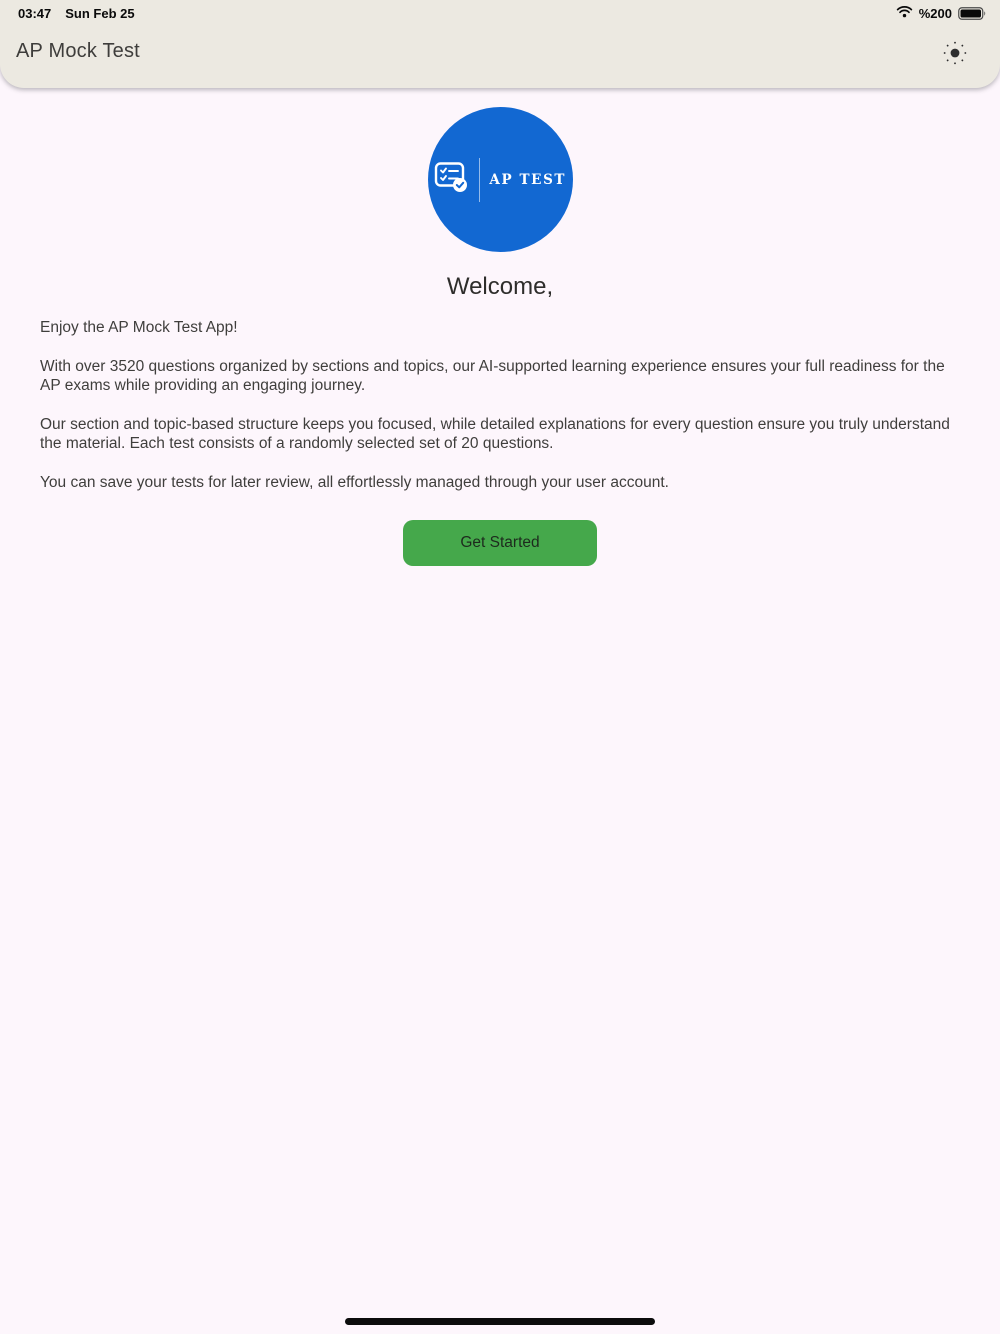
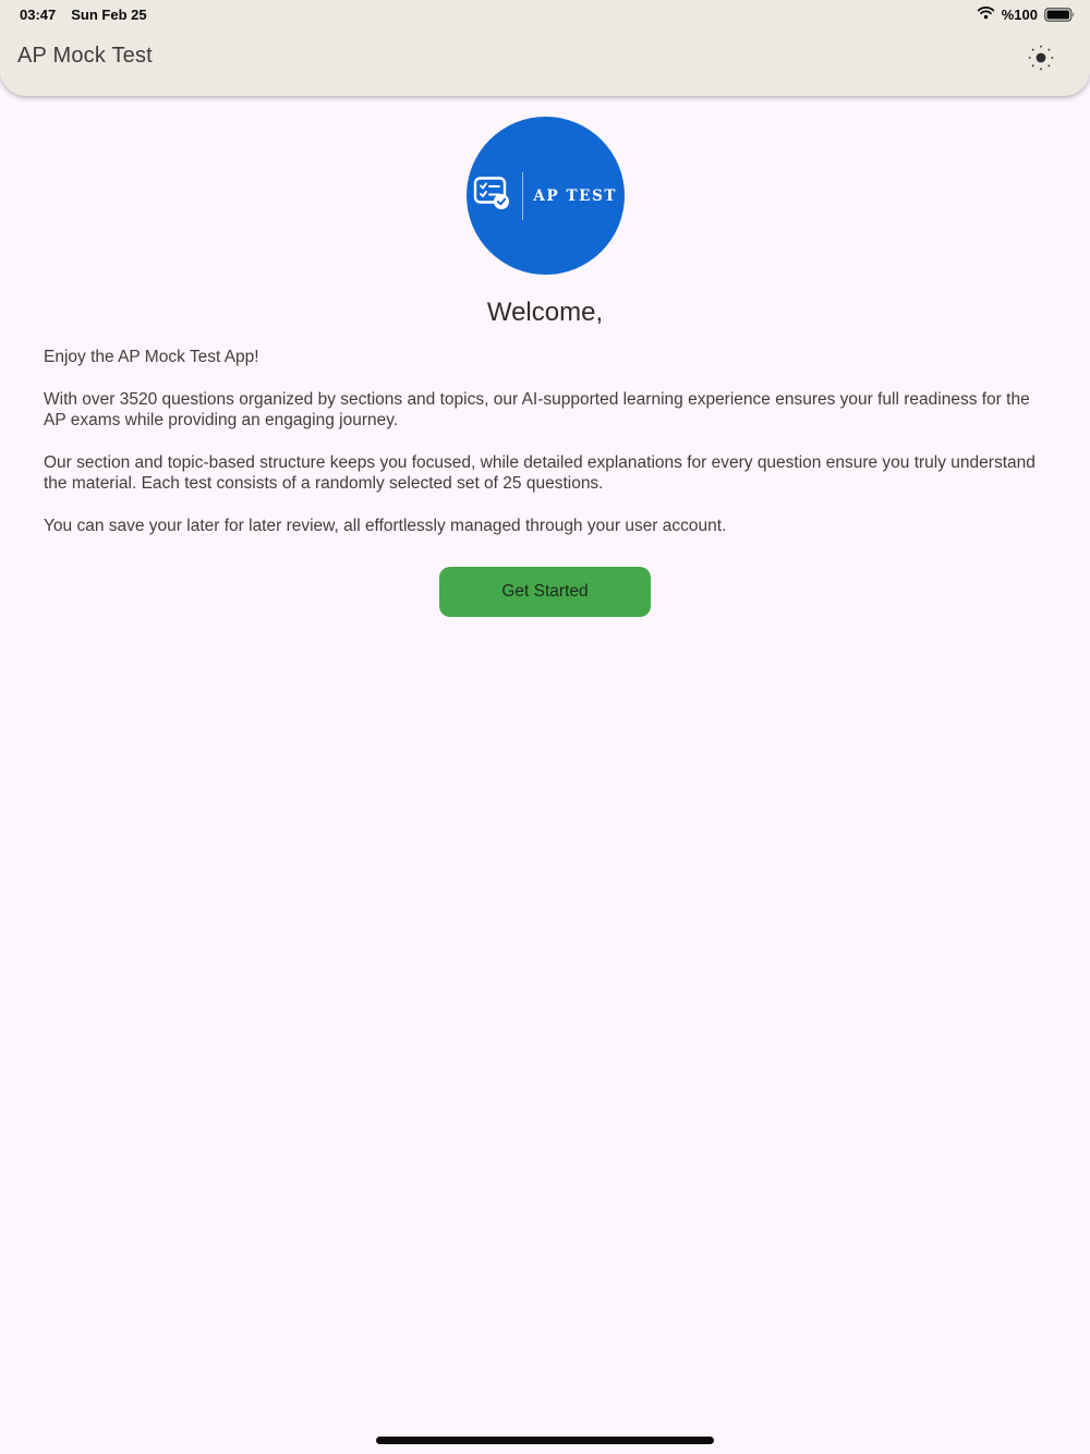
  03:47
  Sun Feb 25
- %200
+ %100
  AP Mock Test
  AP TEST
  Welcome,
  Enjoy the AP Mock Test App!
  With over 3520 questions organized by sections and topics, our AI-supported learning experience ensures your full readiness for the AP exams while providing an engaging journey.
- Our section and topic-based structure keeps you focused, while detailed explanations for every question ensure you truly understand the material. Each test consists of a randomly selected set of 20 questions.
+ Our section and topic-based structure keeps you focused, while detailed explanations for every question ensure you truly understand the material. Each test consists of a randomly selected set of 25 questions.
- You can save your tests for later review, all effortlessly managed through your user account.
+ You can save your later for later review, all effortlessly managed through your user account.
  Get Started
